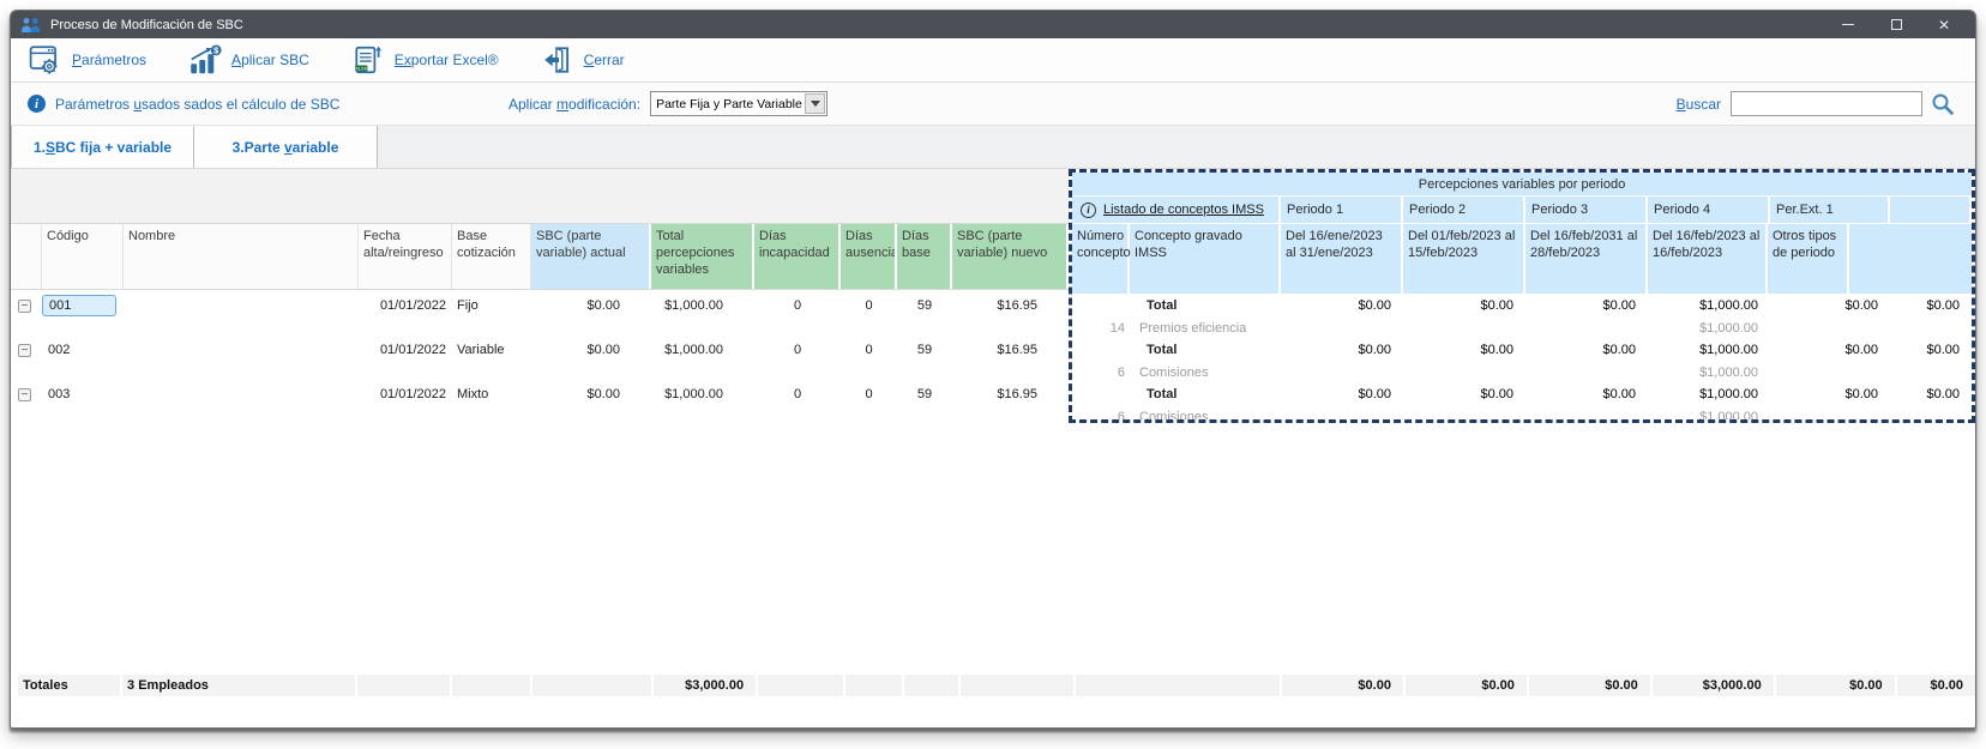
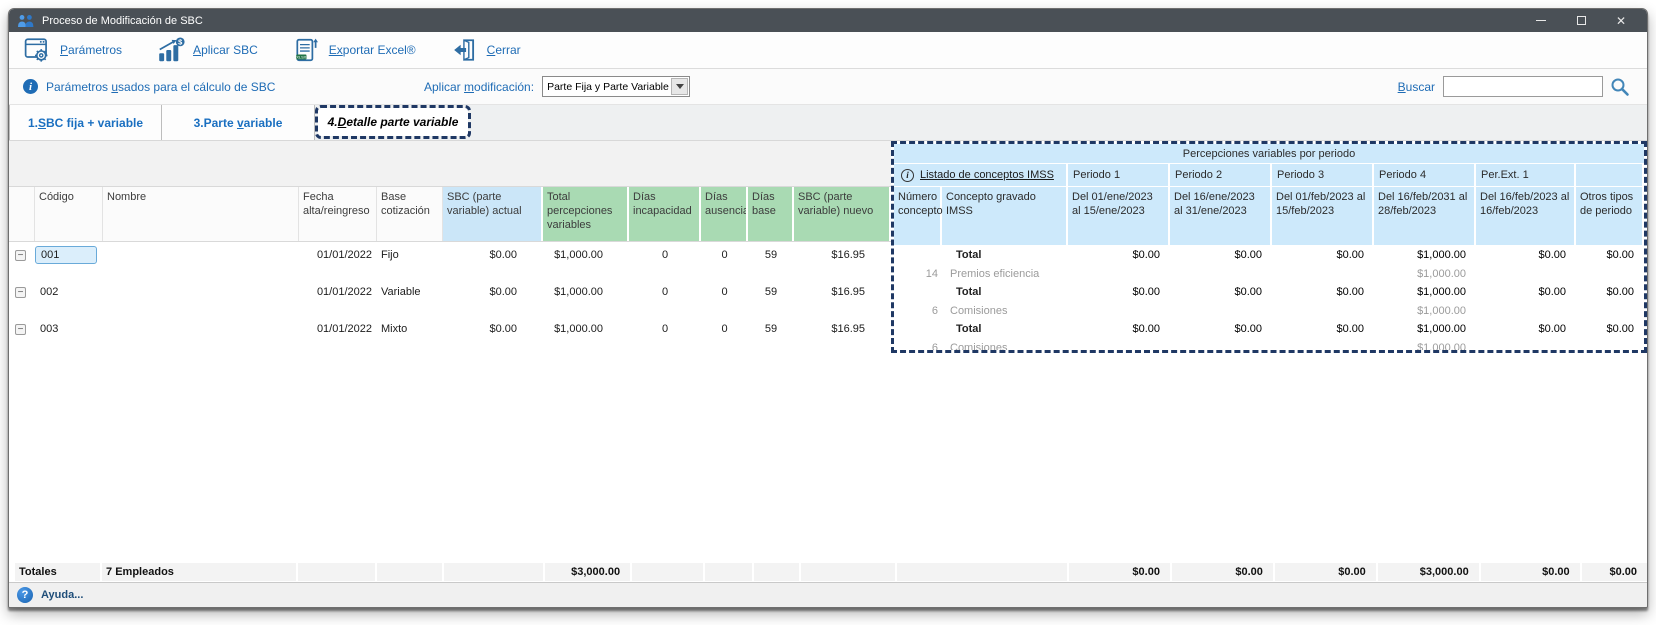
  Proceso de Modificación de SBC
  ✕
  Parámetros
  $
  Aplicar SBC
  Exportar Excel®
  Cerrar
  i
- Parámetros usados sados el cálculo de SBC
+ Parámetros usados para el cálculo de SBC
  Aplicar modificación:
  Parte Fija y Parte Variable
  Buscar
  1.SBC fija + variable
  3.Parte variable
+ 4.Detalle parte variable
  Código
  Nombre
  Fecha alta/reingreso
  Base cotización
  SBC (parte variable) actual
  Total percepciones variables
  Días incapacidad
  Días ausencia
  Días base
  SBC (parte variable) nuevo
  Percepciones variables por periodo
  i
  Listado de conceptos IMSS
  Periodo 1
  Periodo 2
  Periodo 3
  Periodo 4
  Per.Ext. 1
  Número concepto
  Concepto gravado IMSS
+ Del 01/ene/2023 al 15/ene/2023
  Del 16/ene/2023 al 31/ene/2023
  Del 01/feb/2023 al 15/feb/2023
  Del 16/feb/2031 al 28/feb/2023
  Del 16/feb/2023 al 16/feb/2023
  Otros tipos de periodo
  Total
  $0.00
  $0.00
  $0.00
  $1,000.00
  $0.00
  $0.00
  14
  Premios eficiencia
  $1,000.00
  Total
  $0.00
  $0.00
  $0.00
  $1,000.00
  $0.00
  $0.00
  6
  Comisiones
  $1,000.00
  Total
  $0.00
  $0.00
  $0.00
  $1,000.00
  $0.00
  $0.00
  6
  Comisiones
  $1,000.00
  −
  001
  01/01/2022
  Fijo
  $0.00
  $1,000.00
  0
  0
  59
  $16.95
  −
  002
  01/01/2022
  Variable
  $0.00
  $1,000.00
  0
  0
  59
  $16.95
  −
  003
  01/01/2022
  Mixto
  $0.00
  $1,000.00
  0
  0
  59
  $16.95
  Totales
- 3 Empleados
+ 7 Empleados
  $3,000.00
  $0.00
  $0.00
  $0.00
  $3,000.00
  $0.00
  $0.00
+ ?
+ Ayuda...
